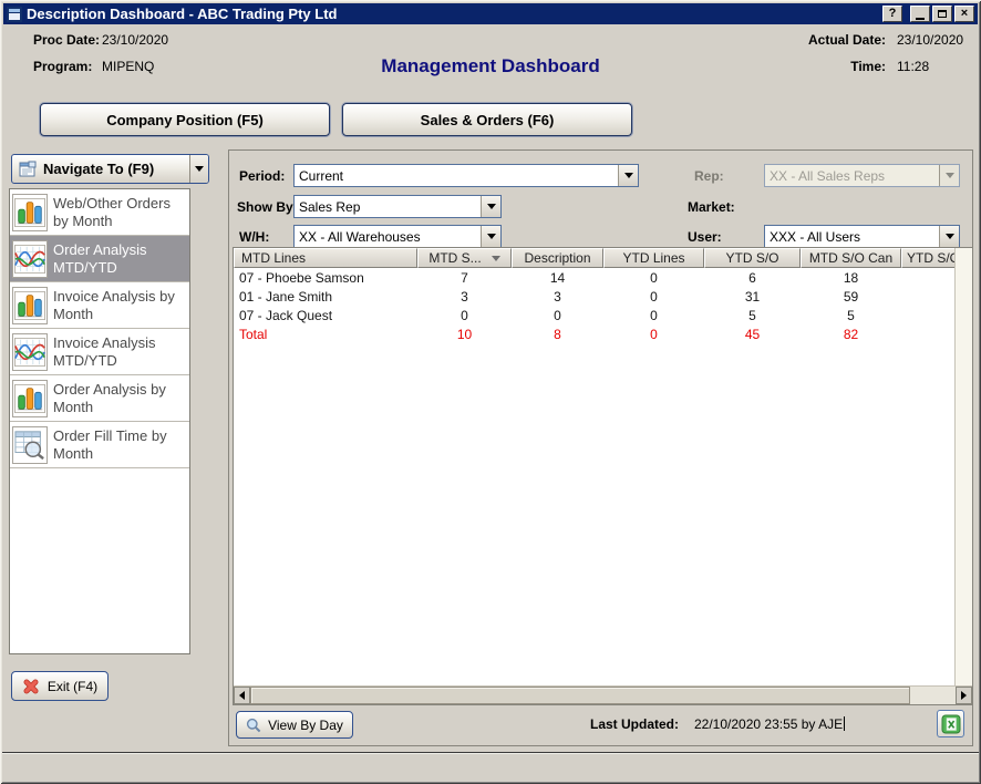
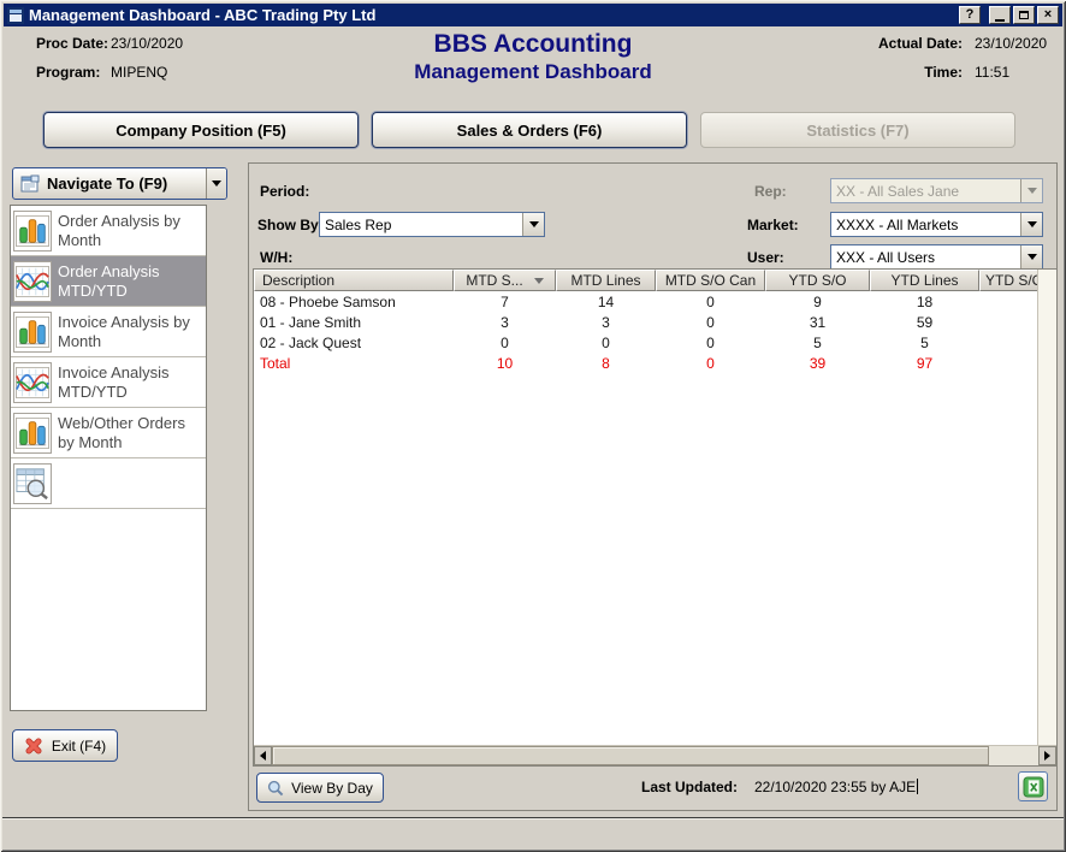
- Description Dashboard - ABC Trading Pty Ltd
+ Management Dashboard - ABC Trading Pty Ltd
  ?
  ×
  Proc Date:
  23/10/2020
  Program:
  MIPENQ
+ BBS Accounting
  Management Dashboard
  Actual Date:
  23/10/2020
  Time:
- 11:28
+ 11:51
  Company Position (F5)
  Sales & Orders (F6)
+ Statistics (F7)
  Navigate To (F9)
- Web/Other Orders by Month
+ Order Analysis by Month
  Order Analysis MTD/YTD
  Invoice Analysis by Month
  Invoice Analysis MTD/YTD
- Order Analysis by Month
+ Web/Other Orders by Month
- Order Fill Time by Month
  Exit (F4)
  Period:
- Current
  Rep:
- XX - All Sales Reps
+ XX - All Sales Jane
  Show By
  Sales Rep
  Market:
+ XXXX - All Markets
  W/H:
- XX - All Warehouses
  User:
  XXX - All Users
- MTD Lines
+ Description
  MTD S...
- Description
+ MTD Lines
- YTD Lines
+ MTD S/O Can
  YTD S/O
- MTD S/O Can
+ YTD Lines
  YTD S/
- 07 - Phoebe Samson
+ 08 - Phoebe Samson
  7
  14
  0
- 6
+ 9
  18
  01 - Jane Smith
  3
  3
  0
  31
  59
- 07 - Jack Quest
+ 02 - Jack Quest
  0
  0
  0
  5
  5
  Total
  10
  8
  0
- 45
+ 39
- 82
+ 97
  View By Day
  Last Updated:
  22/10/2020 23:55 by AJE
